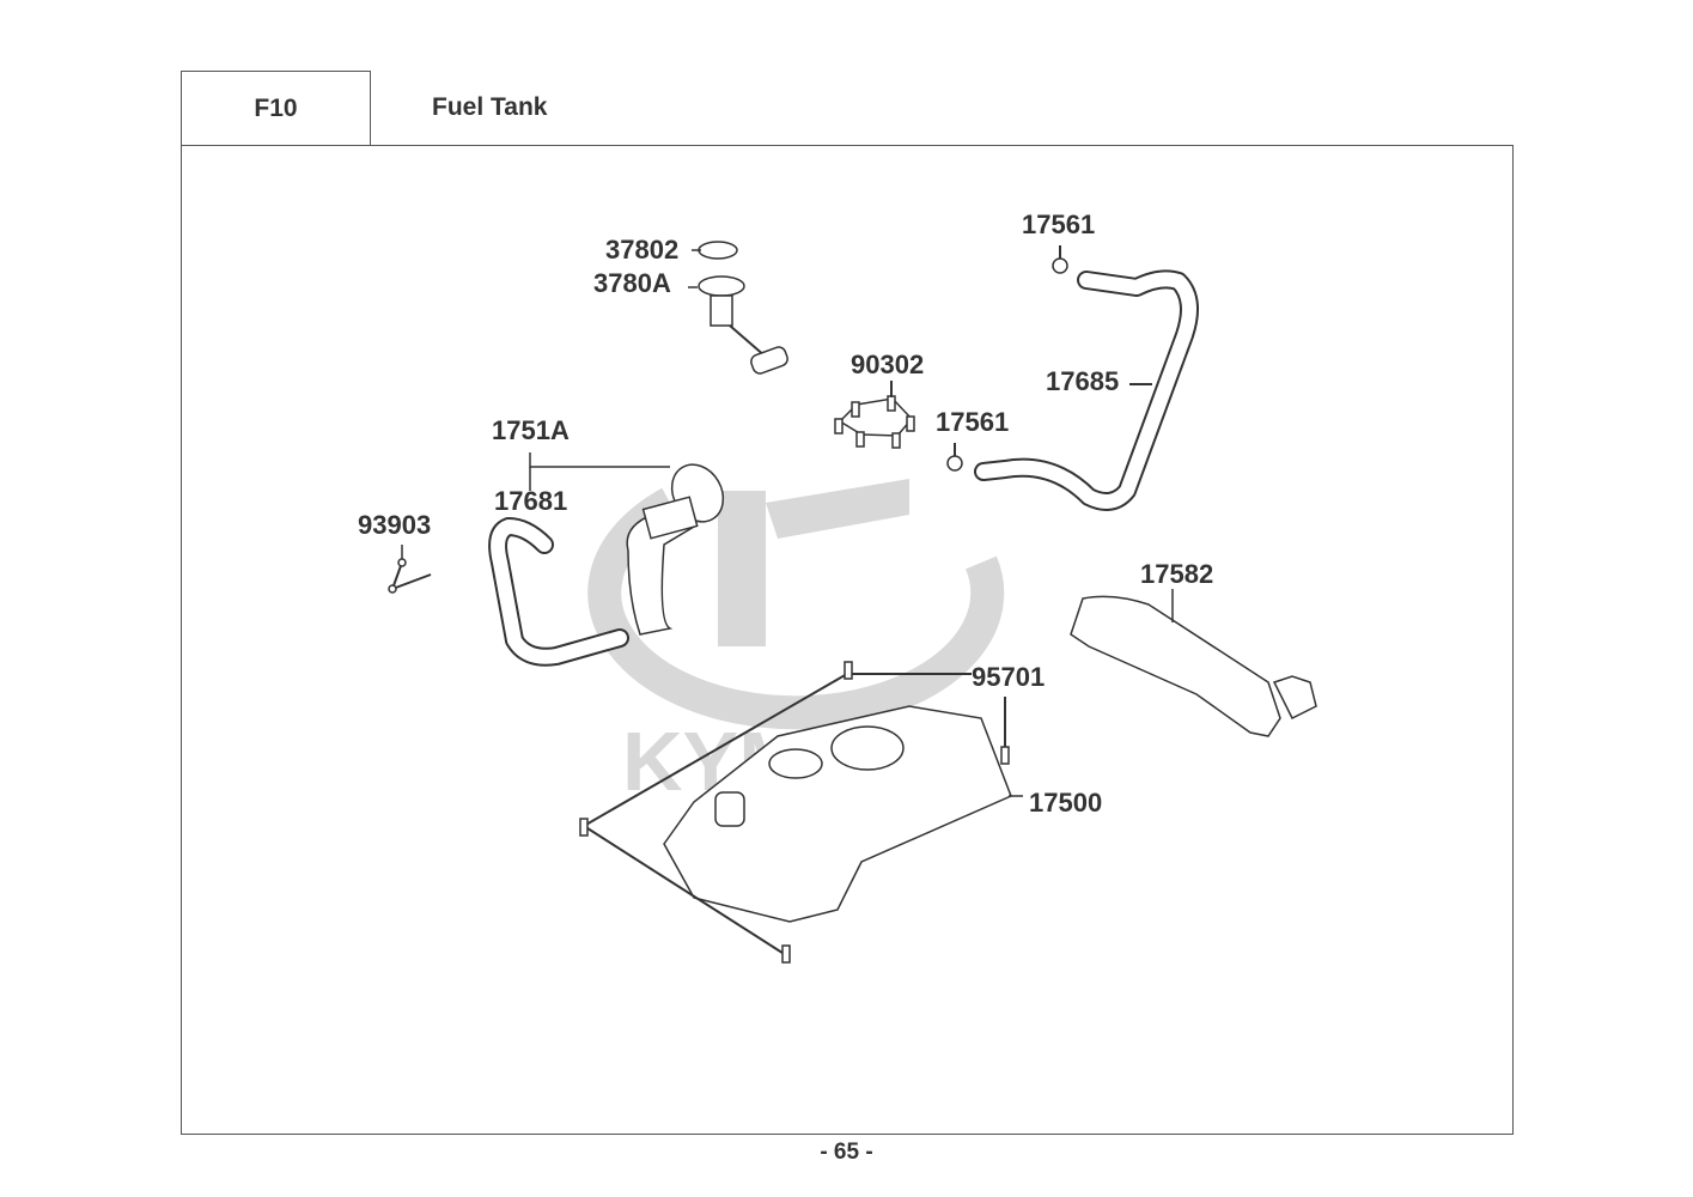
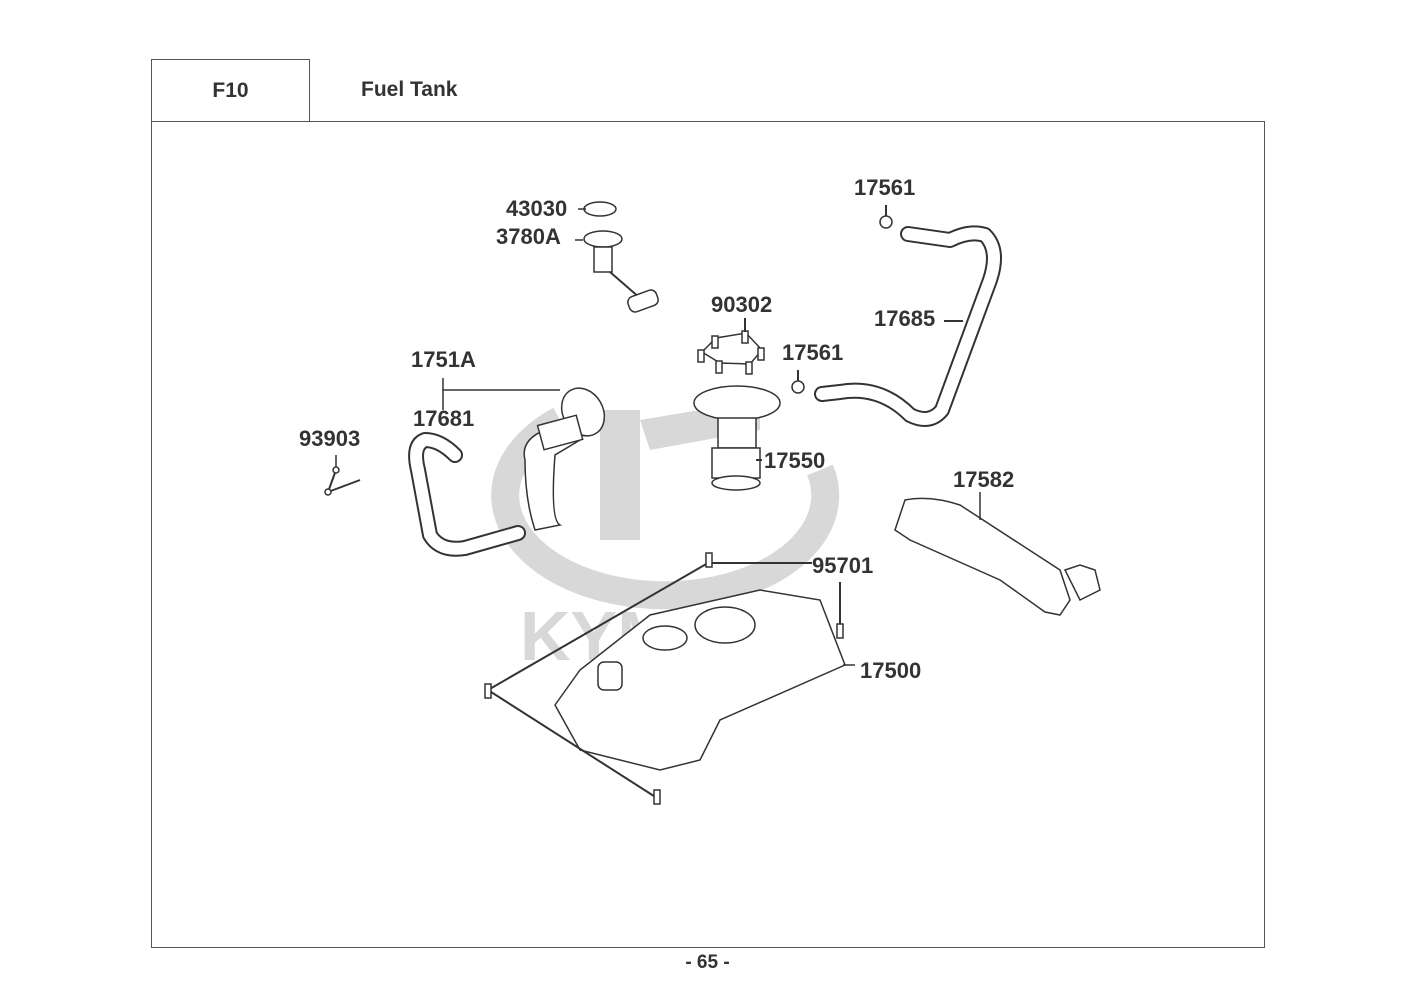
  F10
  Fuel Tank
- 37802
+ 43030
  3780A
  90302
+ 17550
  17561
  17561
  17685
  1751A
  17681
  93903
  17582
  17500
  95701
  - 65 -
